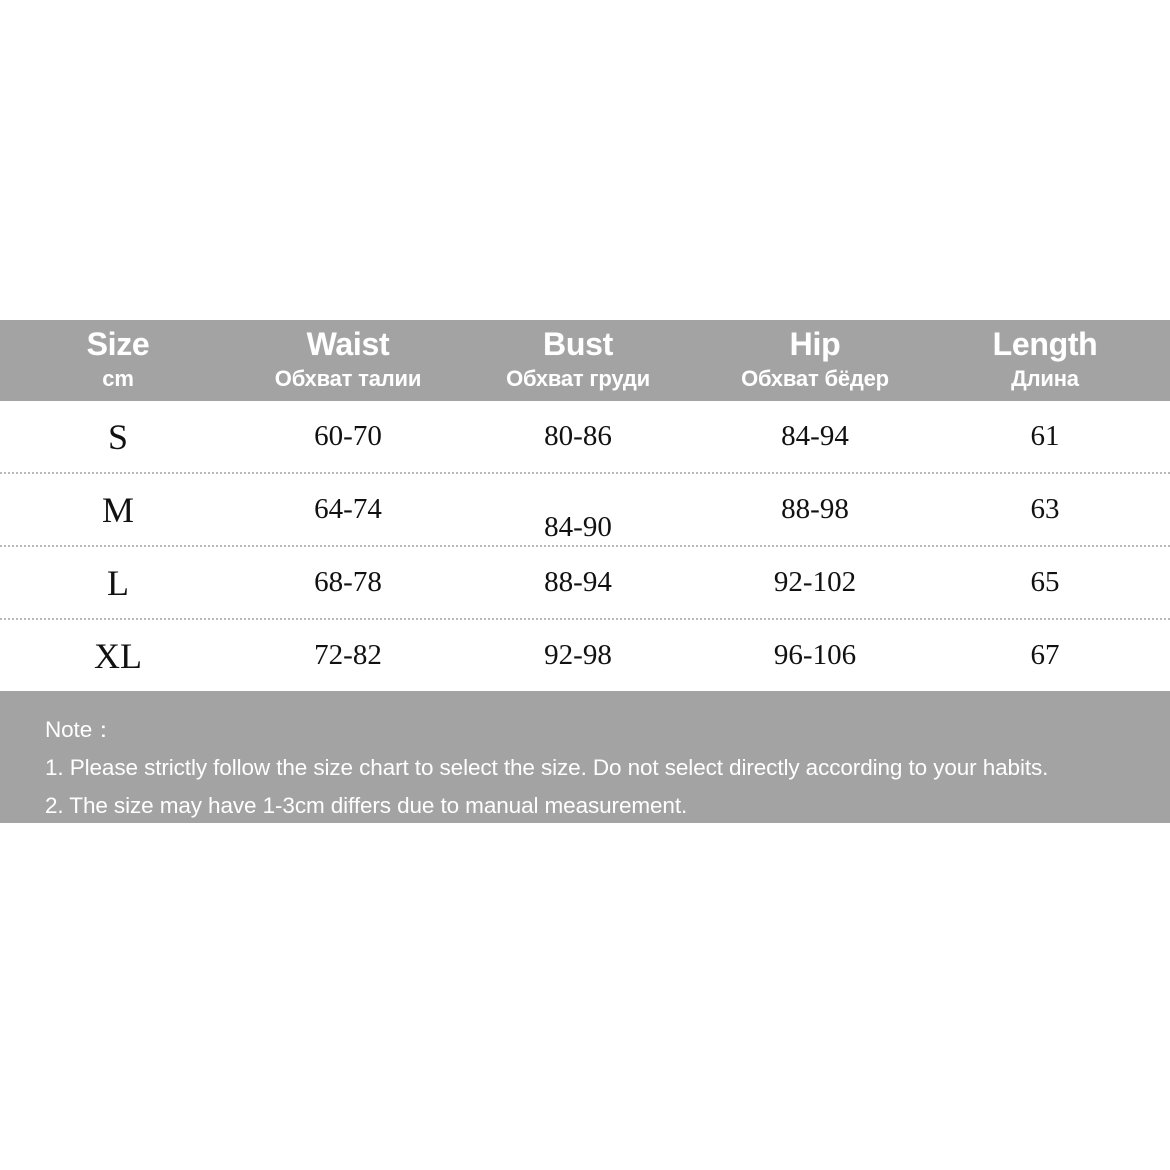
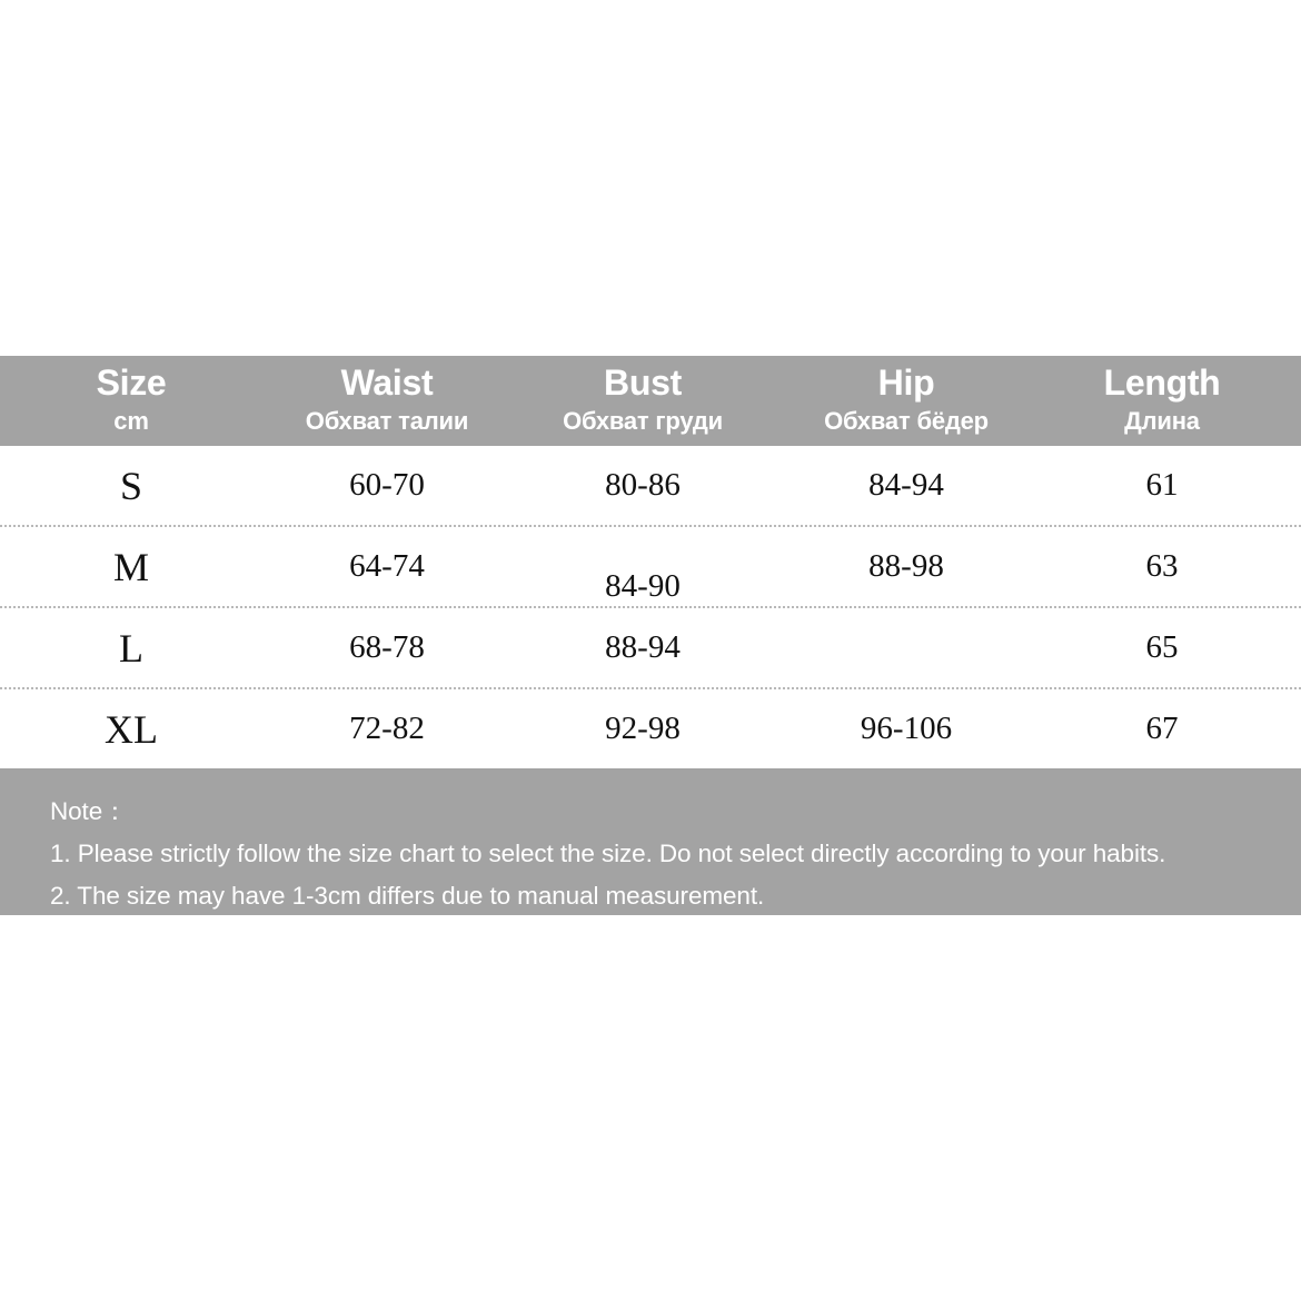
  Size
  cm
  Waist
  Обхват талии
  Bust
  Обхват груди
  Hip
  Обхват бёдер
  Length
  Длина
  S
  60-70
  80-86
  84-94
  61
  M
  64-74
  84-90
  88-98
  63
  L
  68-78
  88-94
- 92-102
  65
  XL
  72-82
  92-98
  96-106
  67
  Note：
  1. Please strictly follow the size chart to select the size. Do not select directly according to your habits.
  2. The size may have 1-3cm differs due to manual measurement.
